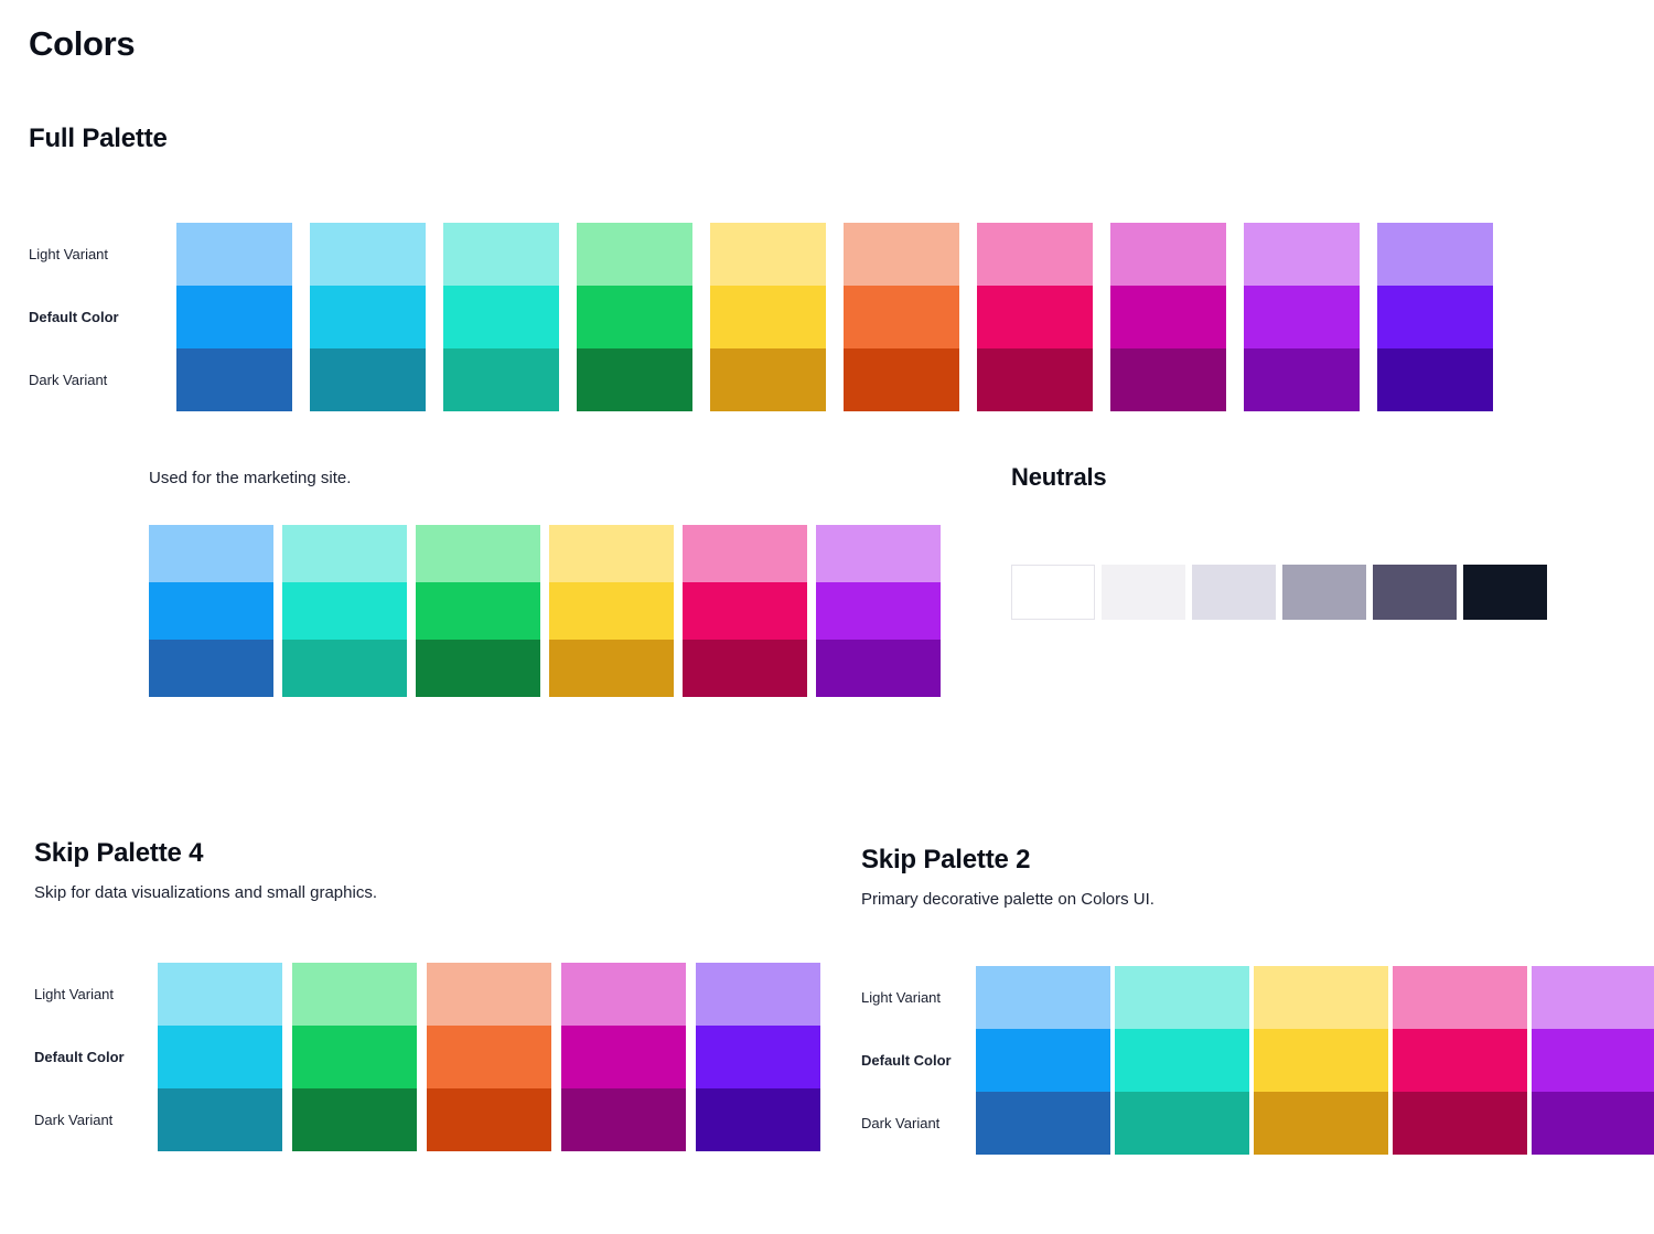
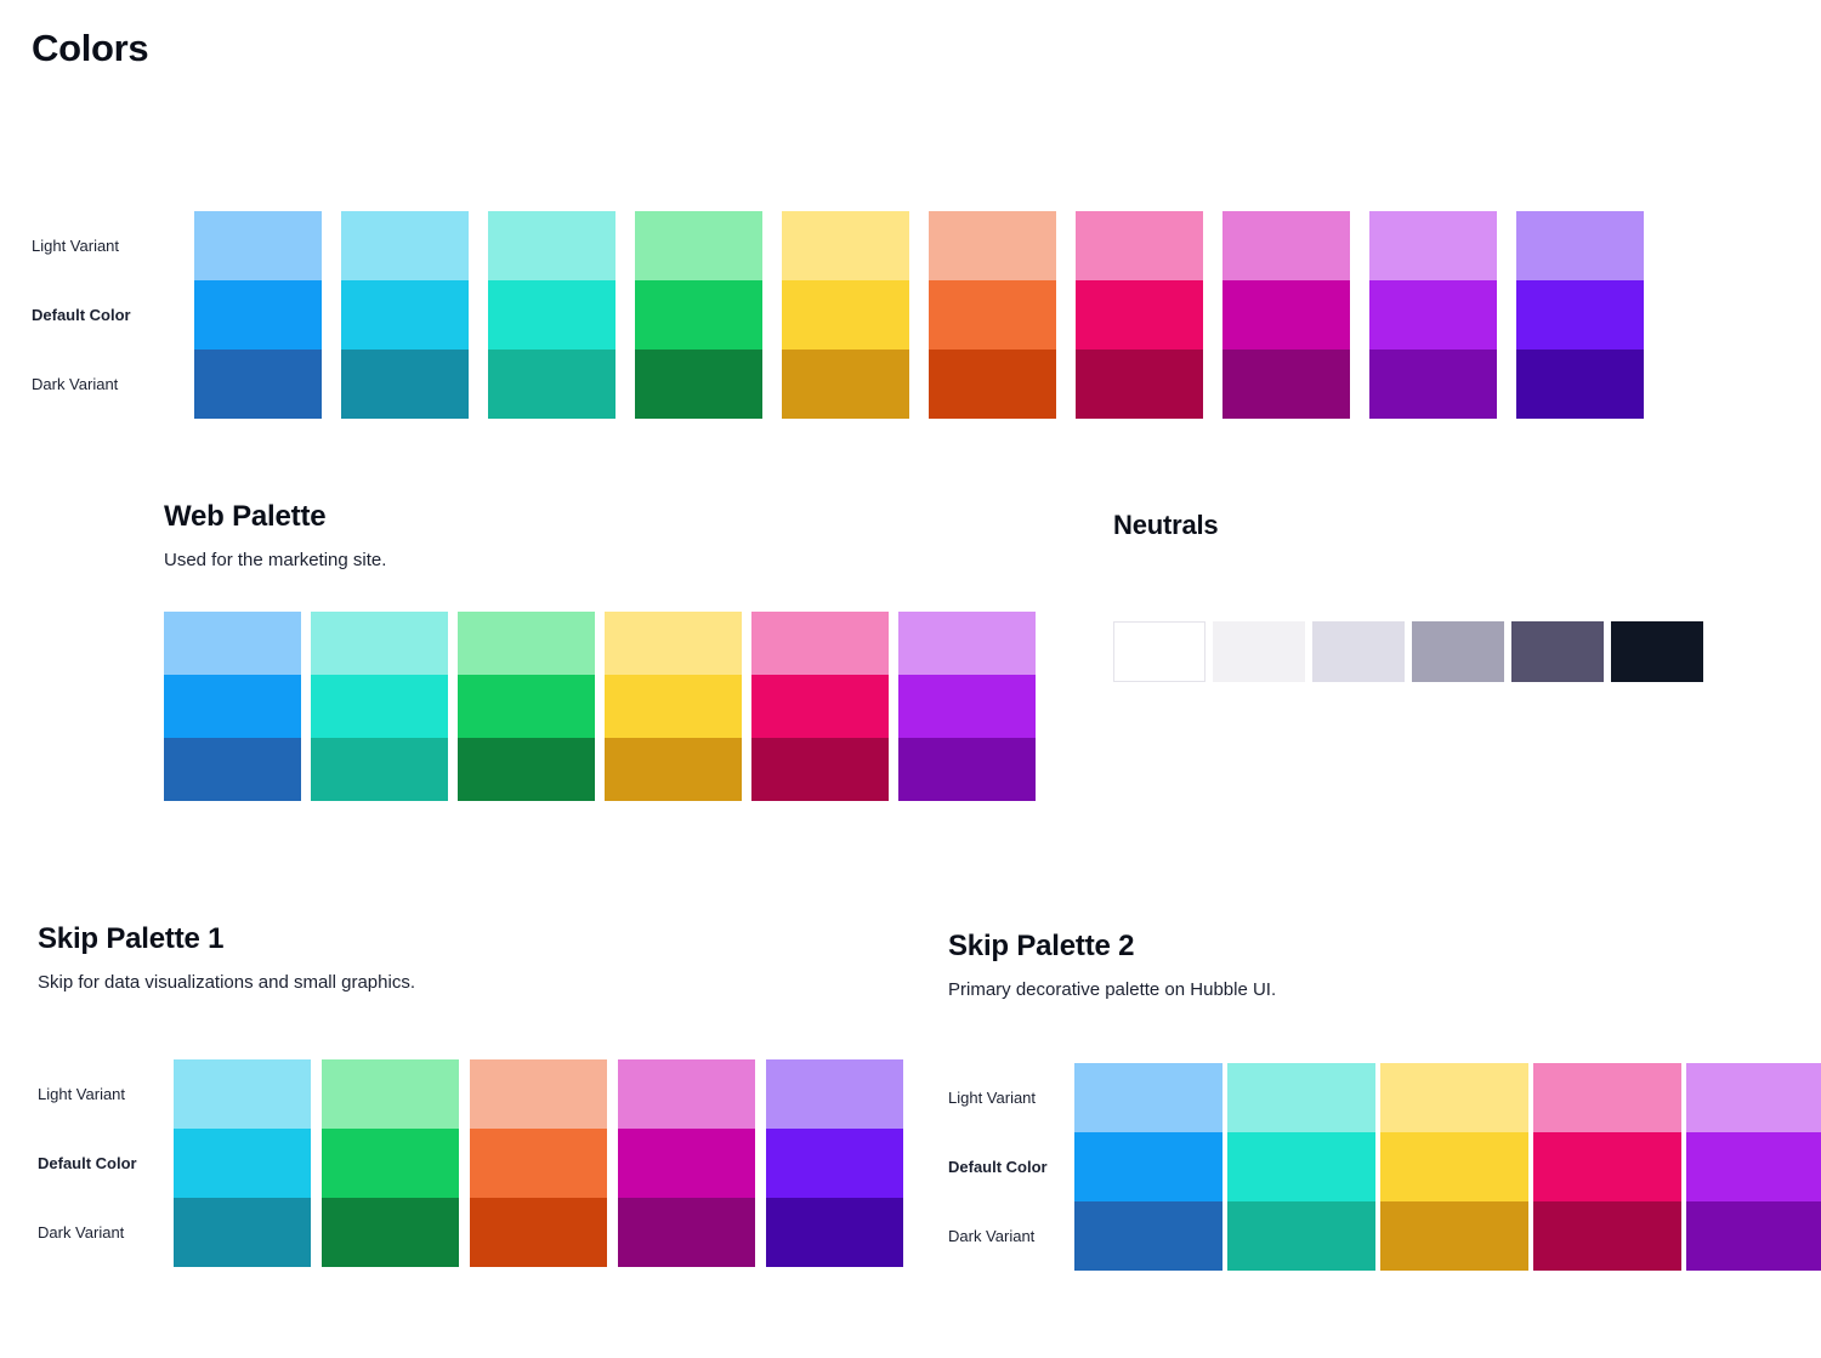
  Colors
- Full Palette
  Light Variant
  Default Color
  Dark Variant
+ Web Palette
  Used for the marketing site.
  Neutrals
- Skip Palette 4
+ Skip Palette 1
  Skip for data visualizations and small graphics.
  Light Variant
  Default Color
  Dark Variant
  Skip Palette 2
- Primary decorative palette on Colors UI.
+ Primary decorative palette on Hubble UI.
  Light Variant
  Default Color
  Dark Variant
